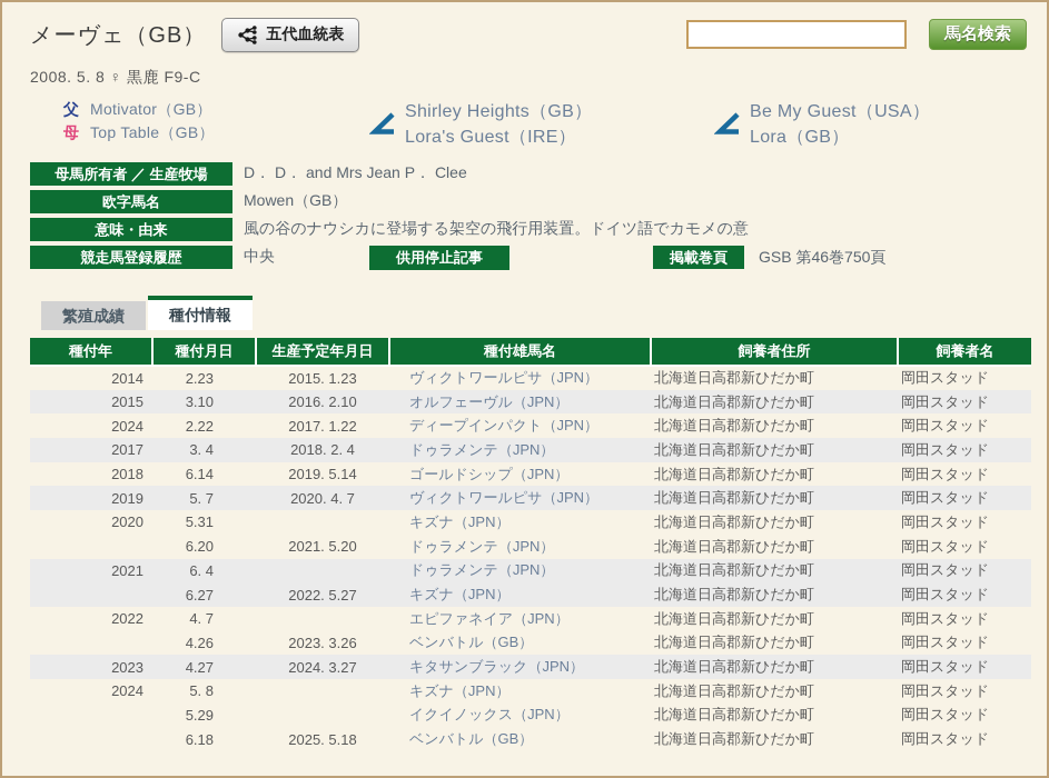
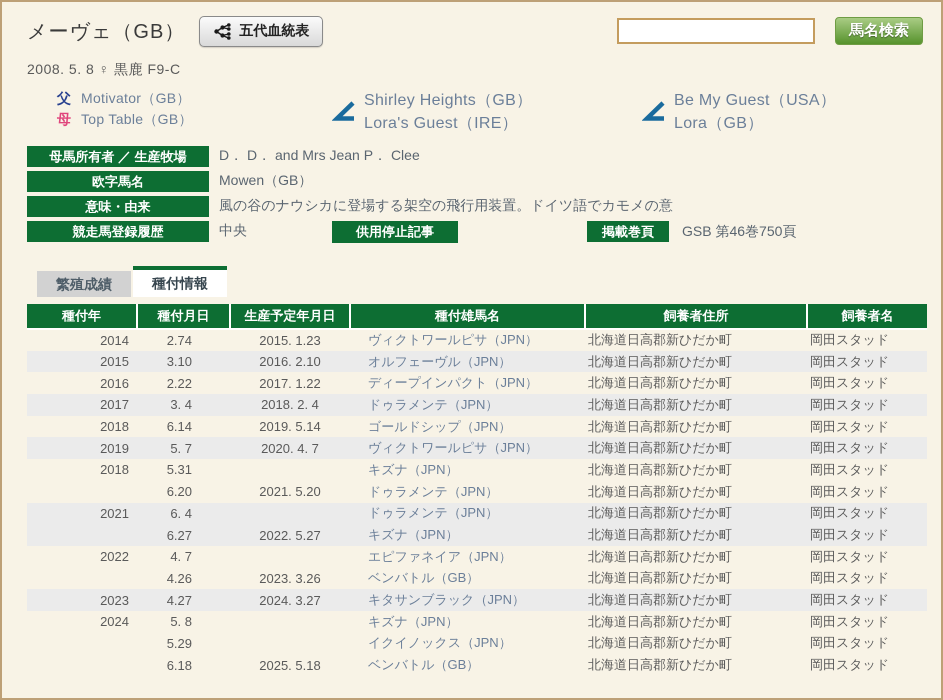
  メーヴェ（GB）
  五代血統表
  馬名検索
  2008. 5. 8 ♀ 黒鹿 F9-C
  父
  Motivator（GB）
  母
  Top Table（GB）
  Shirley Heights（GB）
  Lora's Guest（IRE）
  Be My Guest（USA）
  Lora（GB）
  母馬所有者 ／ 生産牧場
  D． D． and Mrs Jean P． Clee
  欧字馬名
  Mowen（GB）
  意味・由来
  風の谷のナウシカに登場する架空の飛行用装置。ドイツ語でカモメの意
  競走馬登録履歴
  中央
  供用停止記事
  掲載巻頁
  GSB 第46巻750頁
  繁殖成績
  種付情報
  種付年	種付月日	生産予定年月日	種付雄馬名	飼養者住所	飼養者名
- 2014	2.23	2015. 1.23	ヴィクトワールピサ（JPN）	北海道日高郡新ひだか町	岡田スタッド
+ 2014	2.74	2015. 1.23	ヴィクトワールピサ（JPN）	北海道日高郡新ひだか町	岡田スタッド
  2015	3.10	2016. 2.10	オルフェーヴル（JPN）	北海道日高郡新ひだか町	岡田スタッド
- 2024	2.22	2017. 1.22	ディープインパクト（JPN）	北海道日高郡新ひだか町	岡田スタッド
+ 2016	2.22	2017. 1.22	ディープインパクト（JPN）	北海道日高郡新ひだか町	岡田スタッド
  2017	3. 4	2018. 2. 4	ドゥラメンテ（JPN）	北海道日高郡新ひだか町	岡田スタッド
  2018	6.14	2019. 5.14	ゴールドシップ（JPN）	北海道日高郡新ひだか町	岡田スタッド
  2019	5. 7	2020. 4. 7	ヴィクトワールピサ（JPN）	北海道日高郡新ひだか町	岡田スタッド
- 2020	5.31		キズナ（JPN）	北海道日高郡新ひだか町	岡田スタッド
+ 2018	5.31		キズナ（JPN）	北海道日高郡新ひだか町	岡田スタッド
  	6.20	2021. 5.20	ドゥラメンテ（JPN）	北海道日高郡新ひだか町	岡田スタッド
  2021	6. 4		ドゥラメンテ（JPN）	北海道日高郡新ひだか町	岡田スタッド
  	6.27	2022. 5.27	キズナ（JPN）	北海道日高郡新ひだか町	岡田スタッド
  2022	4. 7		エピファネイア（JPN）	北海道日高郡新ひだか町	岡田スタッド
  	4.26	2023. 3.26	ベンバトル（GB）	北海道日高郡新ひだか町	岡田スタッド
  2023	4.27	2024. 3.27	キタサンブラック（JPN）	北海道日高郡新ひだか町	岡田スタッド
  2024	5. 8		キズナ（JPN）	北海道日高郡新ひだか町	岡田スタッド
  	5.29		イクイノックス（JPN）	北海道日高郡新ひだか町	岡田スタッド
  	6.18	2025. 5.18	ベンバトル（GB）	北海道日高郡新ひだか町	岡田スタッド
